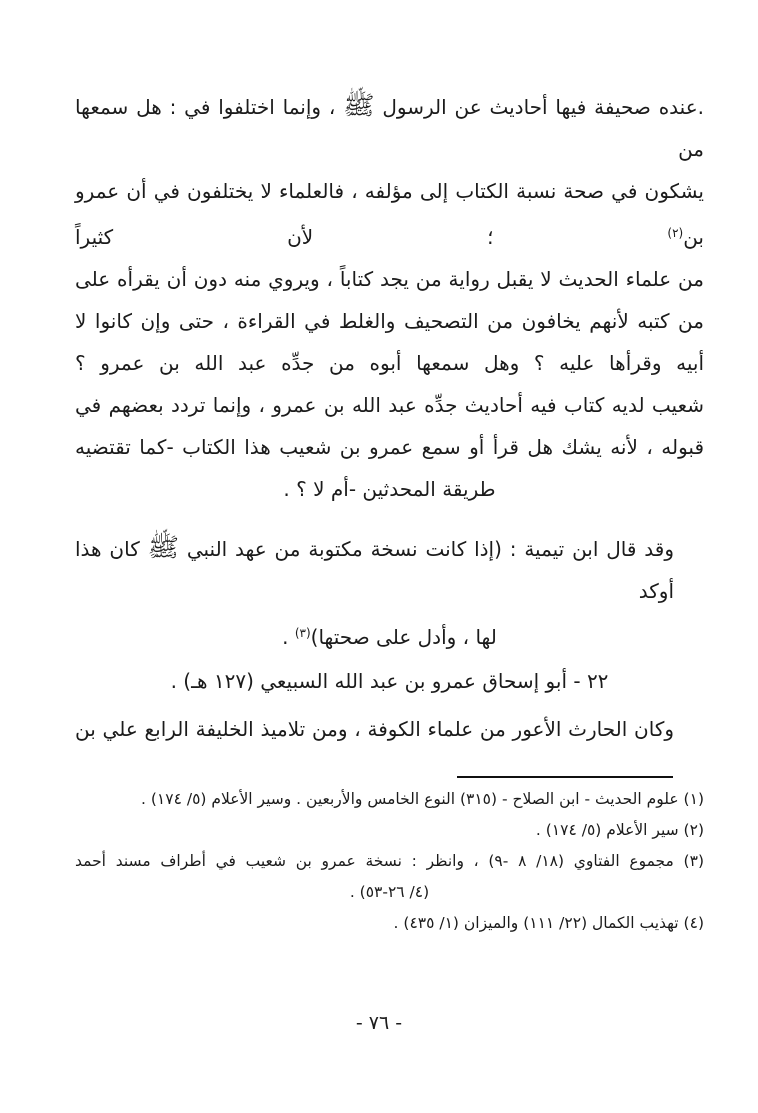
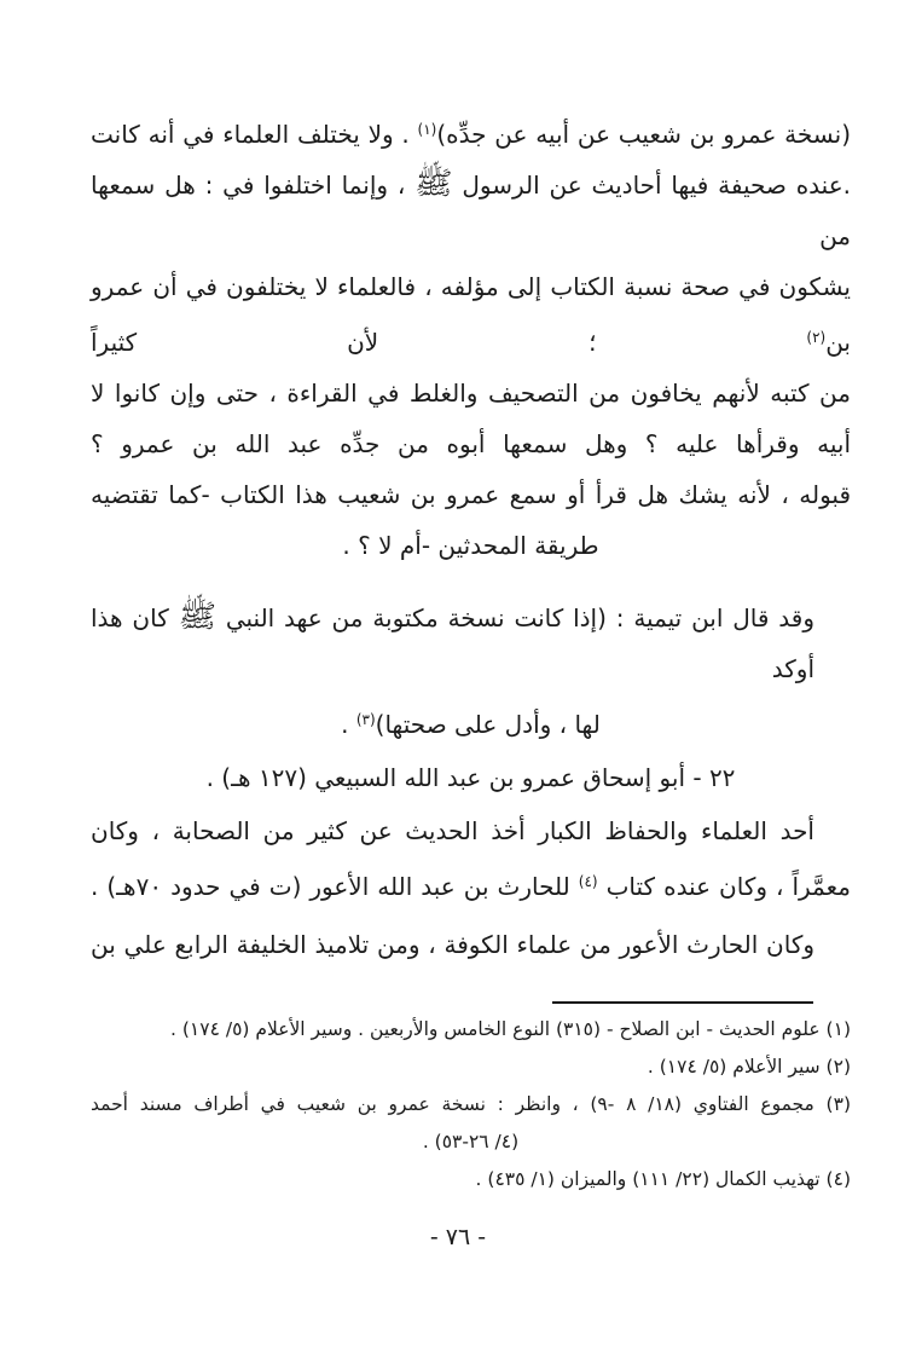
+ (نسخة عمرو بن شعيب عن أبيه عن جدِّه)(١) . ولا يختلف العلماء في أنه كانت
  .عنده صحيفة فيها أحاديث عن الرسول ﷺ ، وإنما اختلفوا في : هل سمعها من
  يشكون في صحة نسبة الكتاب إلى مؤلفه ، فالعلماء لا يختلفون في أن عمرو بن(٢) ؛ لأن كثيراً
- من علماء الحديث لا يقبل رواية من يجد كتاباً ، ويروي منه دون أن يقرأه على
  من كتبه لأنهم يخافون من التصحيف والغلط في القراءة ، حتى وإن كانوا لا
  أبيه وقرأها عليه ؟ وهل سمعها أبوه من جدِّه عبد الله بن عمرو ؟
- شعيب لديه كتاب فيه أحاديث جدِّه عبد الله بن عمرو ، وإنما تردد بعضهم في
  قبوله ، لأنه يشك هل قرأ أو سمع عمرو بن شعيب هذا الكتاب -كما تقتضيه
  طريقة المحدثين -أم لا ؟ .
  وقد قال ابن تيمية : (إذا كانت نسخة مكتوبة من عهد النبي ﷺ كان هذا أوكد
  لها ، وأدل على صحتها)(٣) .
  ٢٢ - أبو إسحاق عمرو بن عبد الله السبيعي (١٢٧ هـ) .
+ أحد العلماء والحفاظ الكبار أخذ الحديث عن كثير من الصحابة ، وكان
+ معمَّراً ، وكان عنده كتاب (٤) للحارث بن عبد الله الأعور (ت في حدود ٧٠هـ) .
  وكان الحارث الأعور من علماء الكوفة ، ومن تلاميذ الخليفة الرابع علي بن
  (١) علوم الحديث - ابن الصلاح - (٣١٥) النوع الخامس والأربعين . وسير الأعلام (٥/ ١٧٤) .
  (٢) سير الأعلام (٥/ ١٧٤) .
  (٣) مجموع الفتاوي (١٨/ ٨ -٩) ، وانظر : نسخة عمرو بن شعيب في أطراف مسند أحمد
  (٤/ ٢٦-٥٣) .
  (٤) تهذيب الكمال (٢٢/ ١١١) والميزان (١/ ٤٣٥) .
  - ٧٦ -
